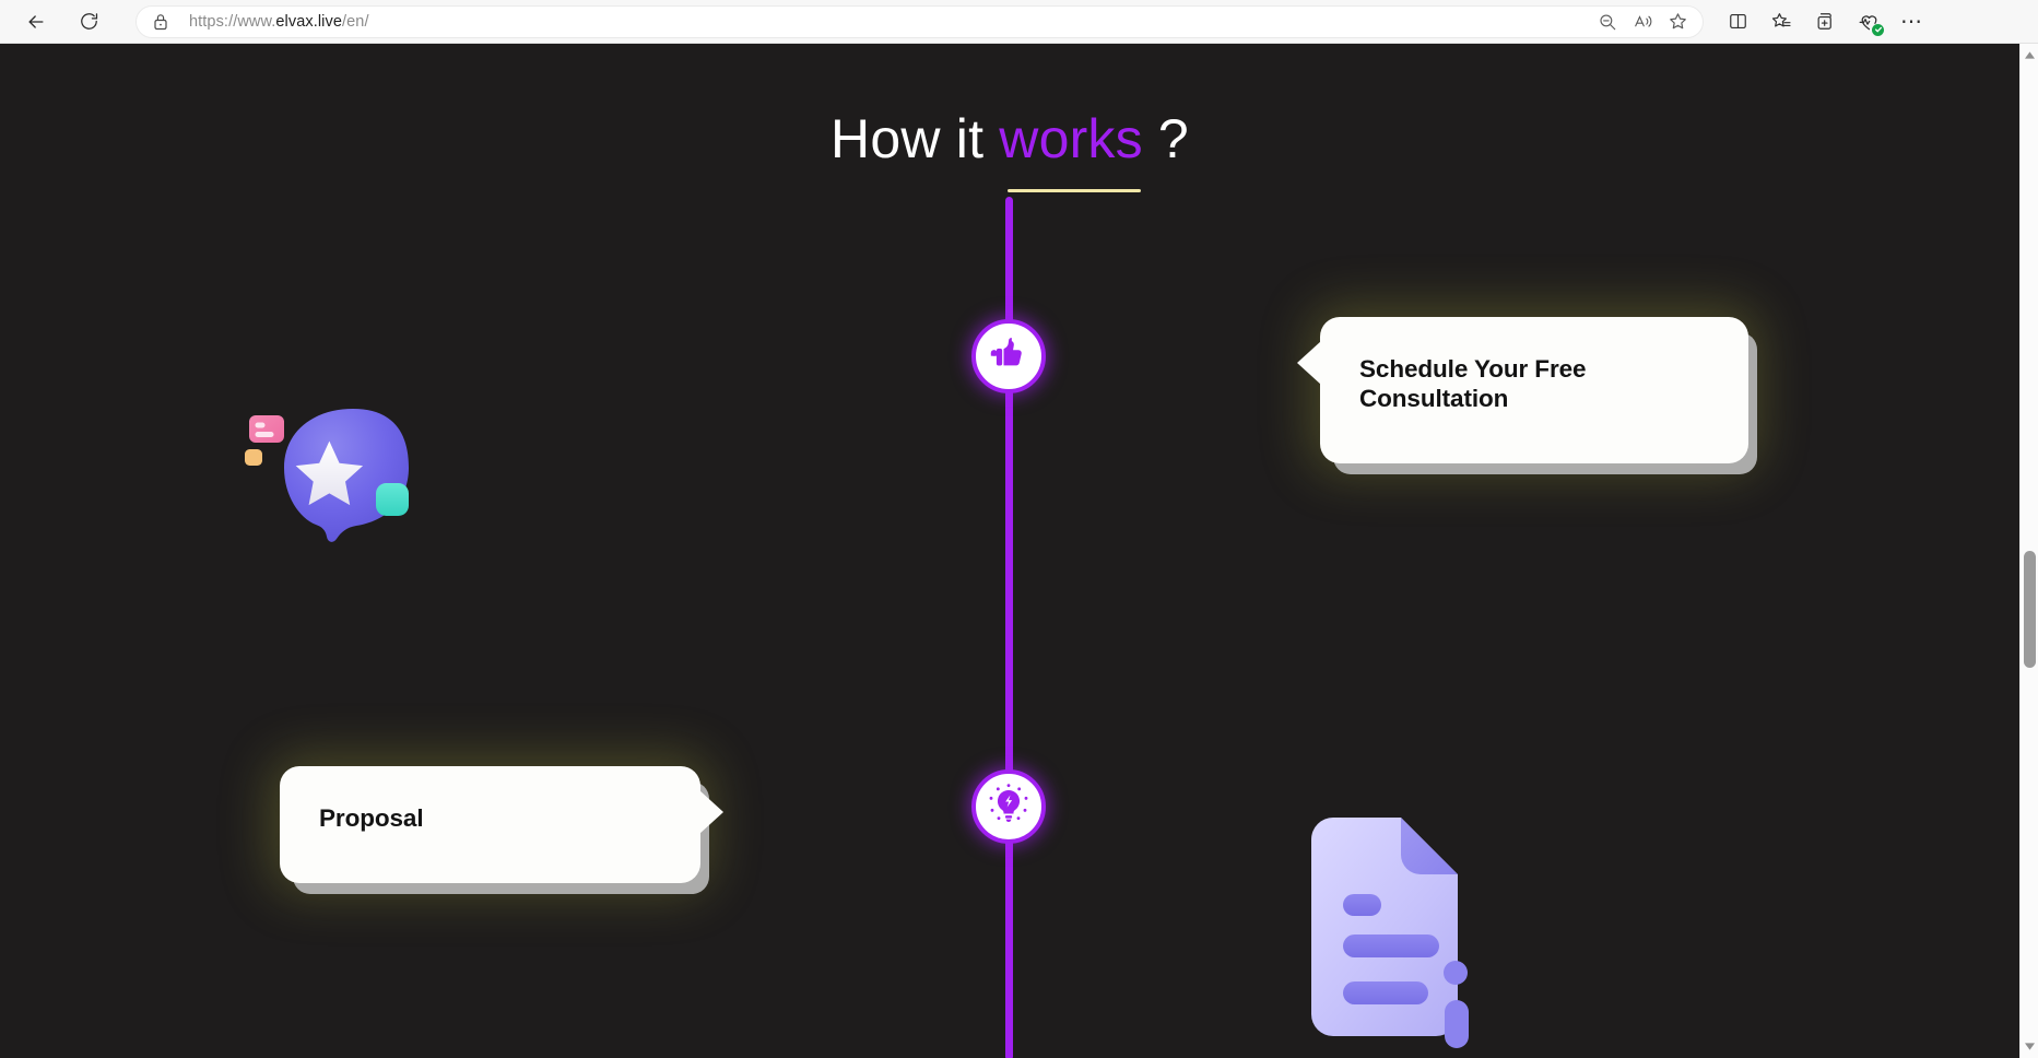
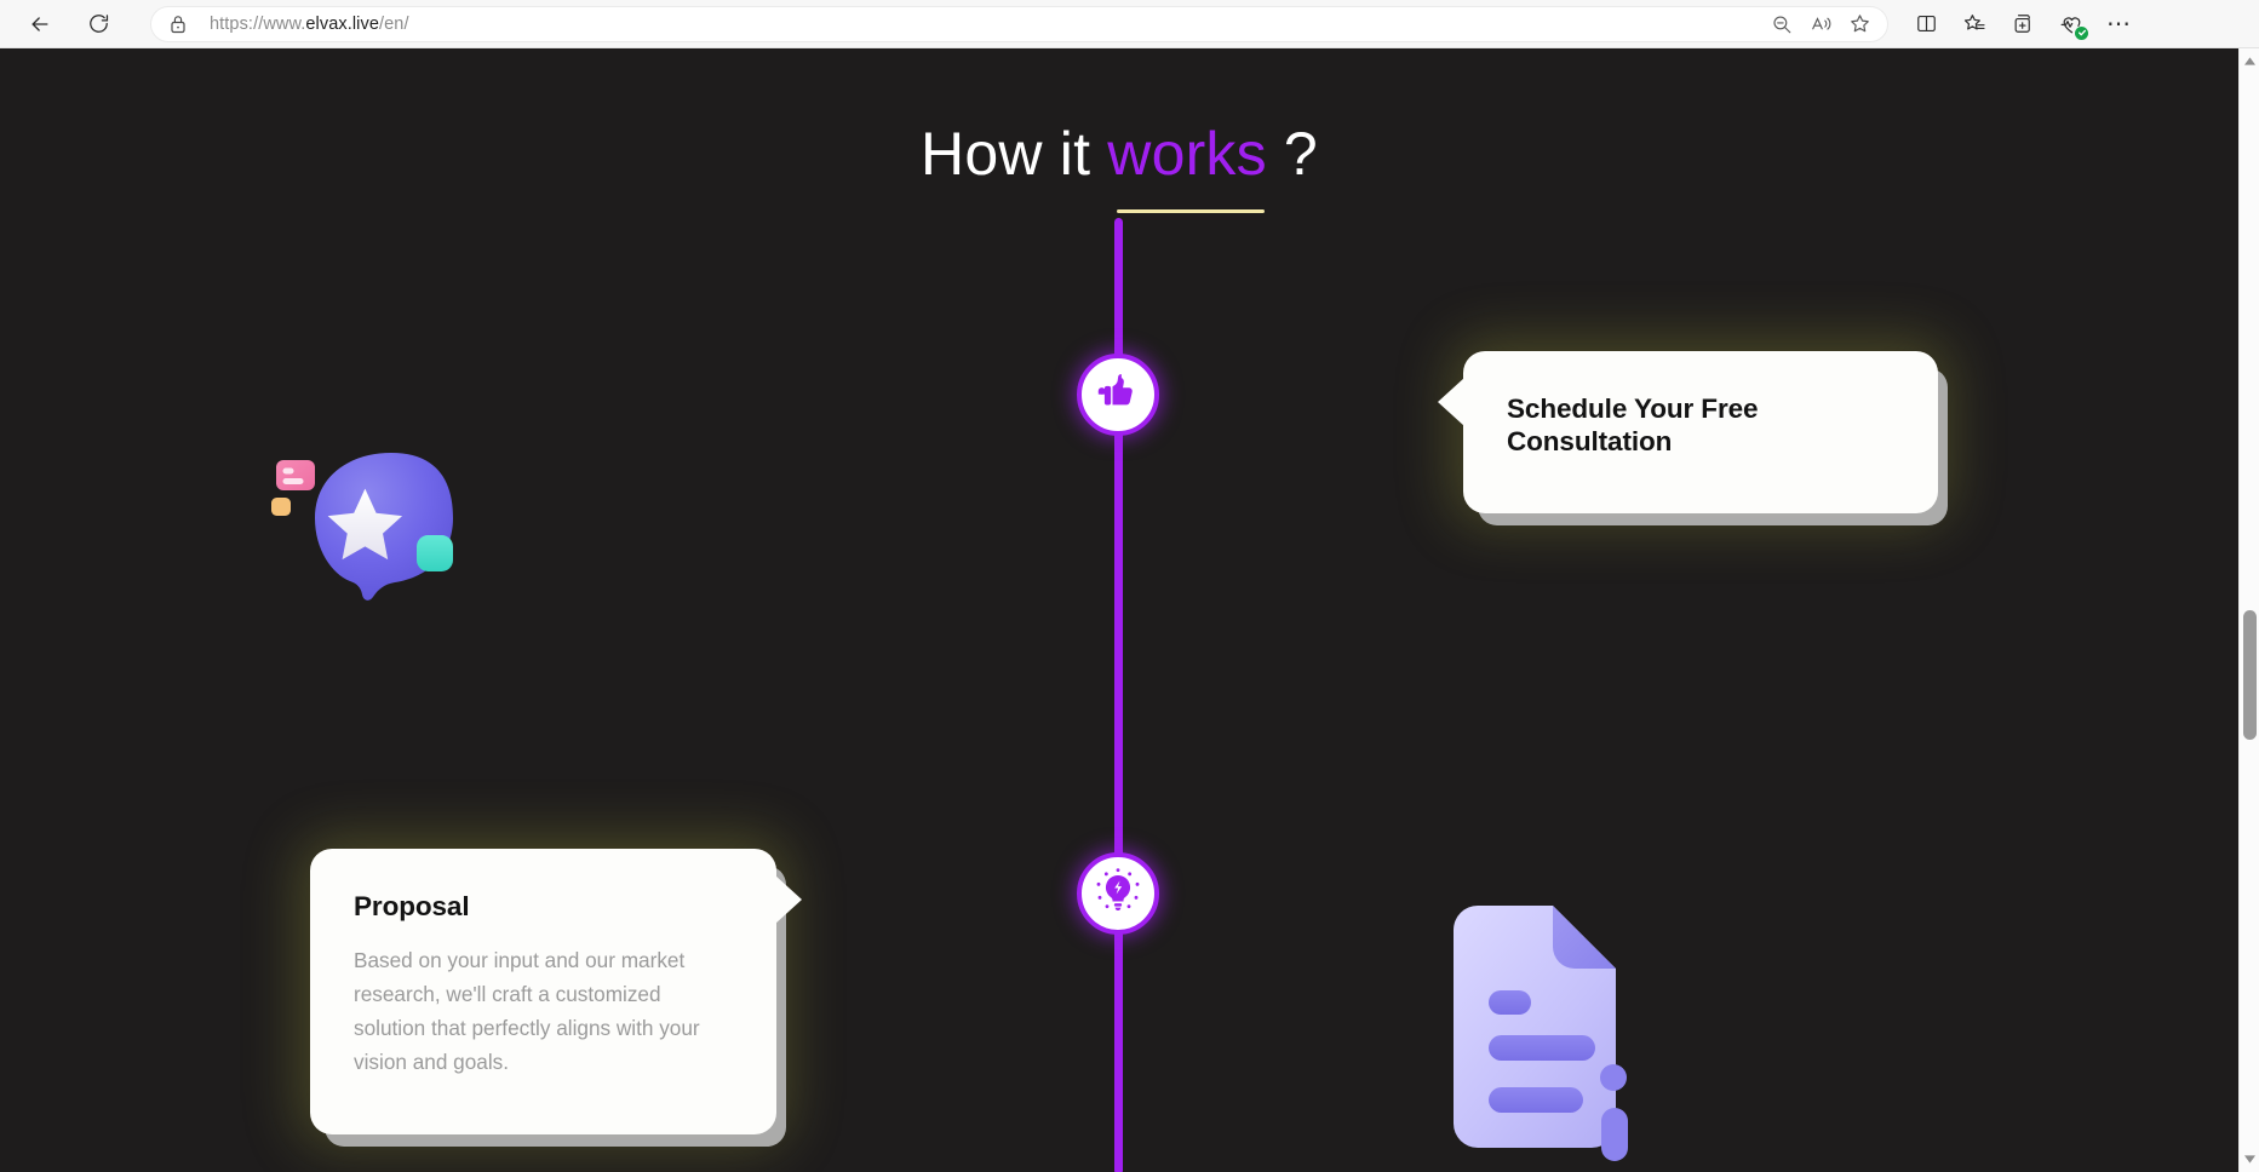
  https://www.elvax.live/en/
  ⋯
  How it works ?
  Schedule Your Free Consultation
  Proposal
+ Based on your input and our market research, we'll craft a customized solution that perfectly aligns with your vision and goals.
